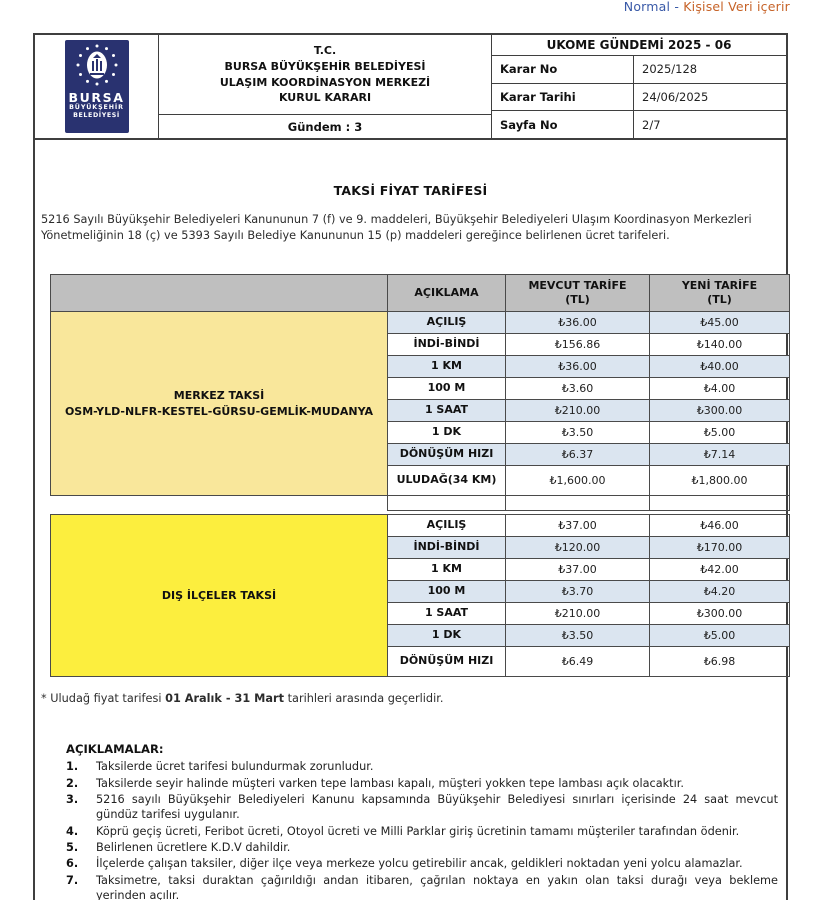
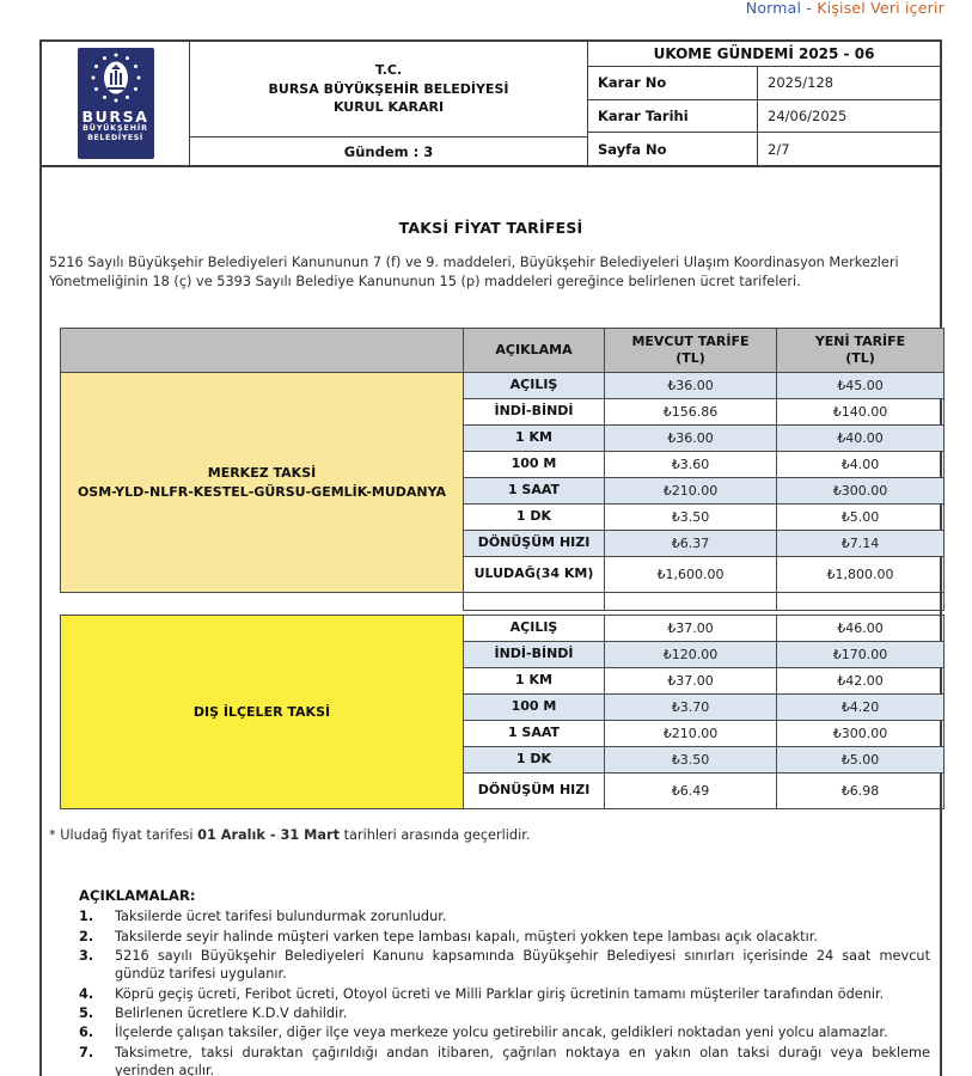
  Normal - Kişisel Veri içerir
  BURSA
  T.C.
  BURSA BÜYÜKŞEHİR BELEDİYESİ
- ULAŞIM KOORDİNASYON MERKEZİ
  KURUL KARARI
  Gündem : 3
  UKOME GÜNDEMİ 2025 - 06
  Karar No
  2025/128
  Karar Tarihi
  24/06/2025
  Sayfa No
  2/7
  TAKSİ FİYAT TARİFESİ
  5216 Sayılı Büyükşehir Belediyeleri Kanununun 7 (f) ve 9. maddeleri, Büyükşehir Belediyeleri Ulaşım Koordinasyon Merkezleri Yönetmeliğinin 18 (ç) ve 5393 Sayılı Belediye Kanununun 15 (p) maddeleri gereğince belirlenen ücret tarifeleri.
  	AÇIKLAMA	MEVCUT TARİFE (TL)	YENİ TARİFE (TL)
  MERKEZ TAKSİ OSM-YLD-NLFR-KESTEL-GÜRSU-GEMLİK-MUDANYA	AÇILIŞ	₺36.00	₺45.00
  İNDİ-BİNDİ	₺156.86	₺140.00
  1 KM	₺36.00	₺40.00
  100 M	₺3.60	₺4.00
  1 SAAT	₺210.00	₺300.00
  1 DK	₺3.50	₺5.00
  DÖNÜŞÜM HIZI	₺6.37	₺7.14
  ULUDAĞ(34 KM)	₺1,600.00	₺1,800.00
  DIŞ İLÇELER TAKSİ	AÇILIŞ	₺37.00	₺46.00
  İNDİ-BİNDİ	₺120.00	₺170.00
  1 KM	₺37.00	₺42.00
  100 M	₺3.70	₺4.20
  1 SAAT	₺210.00	₺300.00
  1 DK	₺3.50	₺5.00
  DÖNÜŞÜM HIZI	₺6.49	₺6.98
  * Uludağ fiyat tarifesi 01 Aralık - 31 Mart tarihleri arasında geçerlidir.
  AÇIKLAMALAR:
  1.
  Taksilerde ücret tarifesi bulundurmak zorunludur.
  2.
  Taksilerde seyir halinde müşteri varken tepe lambası kapalı, müşteri yokken tepe lambası açık olacaktır.
  3.
  5216 sayılı Büyükşehir Belediyeleri Kanunu kapsamında Büyükşehir Belediyesi sınırları içerisinde 24 saat mevcut gündüz tarifesi uygulanır.
  4.
  Köprü geçiş ücreti, Feribot ücreti, Otoyol ücreti ve Milli Parklar giriş ücretinin tamamı müşteriler tarafından ödenir.
  5.
  Belirlenen ücretlere K.D.V dahildir.
  6.
  İlçelerde çalışan taksiler, diğer ilçe veya merkeze yolcu getirebilir ancak, geldikleri noktadan yeni yolcu alamazlar.
  7.
  Taksimetre, taksi duraktan çağırıldığı andan itibaren, çağrılan noktaya en yakın olan taksi durağı veya bekleme yerinden açılır.
